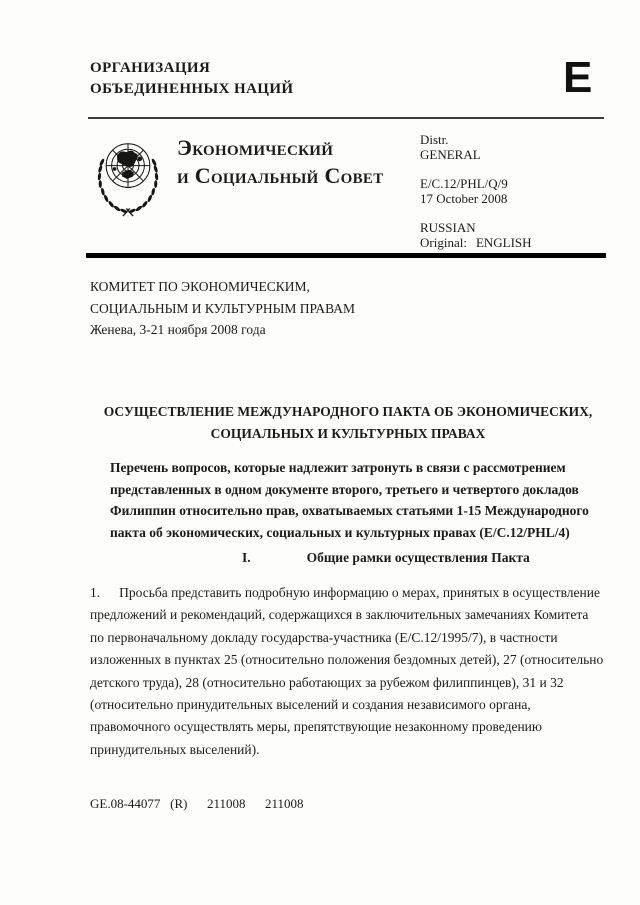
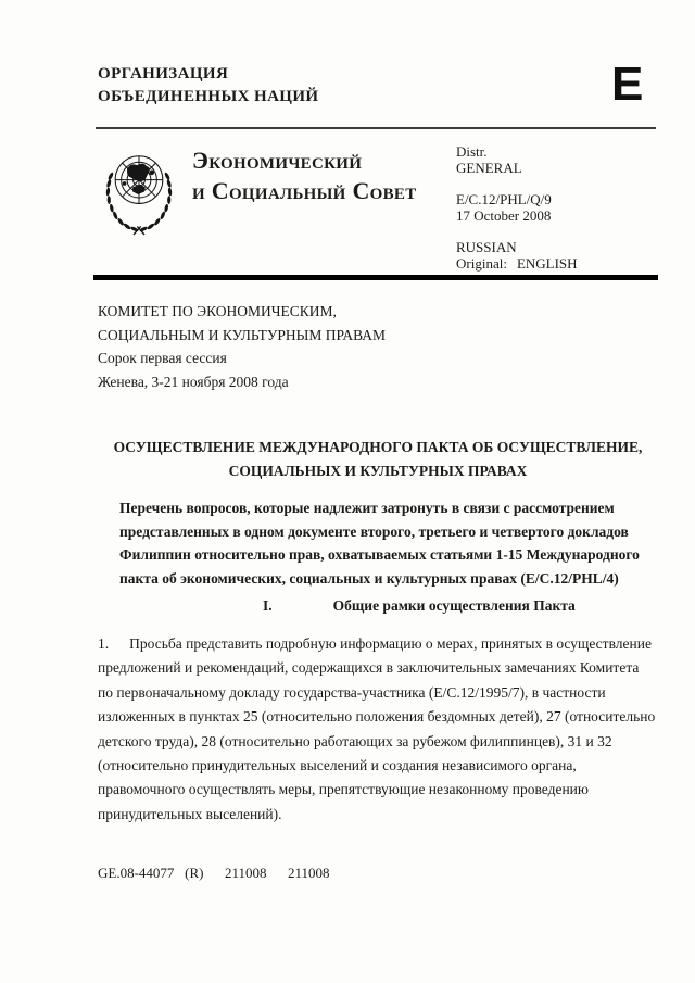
  ОРГАНИЗАЦИЯ
  ОБЪЕДИНЕННЫХ НАЦИЙ
  E
  Экономический
  и Социальный Совет
  Distr.
  GENERAL
  E/C.12/PHL/Q/9
  17 October 2008
  RUSSIAN
  Original: ENGLISH
  КОМИТЕТ ПО ЭКОНОМИЧЕСКИМ,
  СОЦИАЛЬНЫМ И КУЛЬТУРНЫМ ПРАВАМ
+ Сорок первая сессия
  Женева, 3-21 ноября 2008 года
- ОСУЩЕСТВЛЕНИЕ МЕЖДУНАРОДНОГО ПАКТА ОБ ЭКОНОМИЧЕСКИХ,
+ ОСУЩЕСТВЛЕНИЕ МЕЖДУНАРОДНОГО ПАКТА ОБ ОСУЩЕСТВЛЕНИЕ,
  СОЦИАЛЬНЫХ И КУЛЬТУРНЫХ ПРАВАХ
  Перечень вопросов, которые надлежит затронуть в связи с рассмотрением представленных в одном документе второго, третьего и четвертого докладов Филиппин относительно прав, охватываемых статьями 1-15 Международного пакта об экономических, социальных и культурных правах (E/C.12/PHL/4)
  I.
  Общие рамки осуществления Пакта
  1. Просьба представить подробную информацию о мерах, принятых в осуществление предложений и рекомендаций, содержащихся в заключительных замечаниях Комитета по первоначальному докладу государства-участника (E/C.12/1995/7), в частности изложенных в пунктах 25 (относительно положения бездомных детей), 27 (относительно детского труда), 28 (относительно работающих за рубежом филиппинцев), 31 и 32 (относительно принудительных выселений и создания независимого органа, правомочного осуществлять меры, препятствующие незаконному проведению принудительных выселений).
  GE.08-44077 (R) 211008 211008
